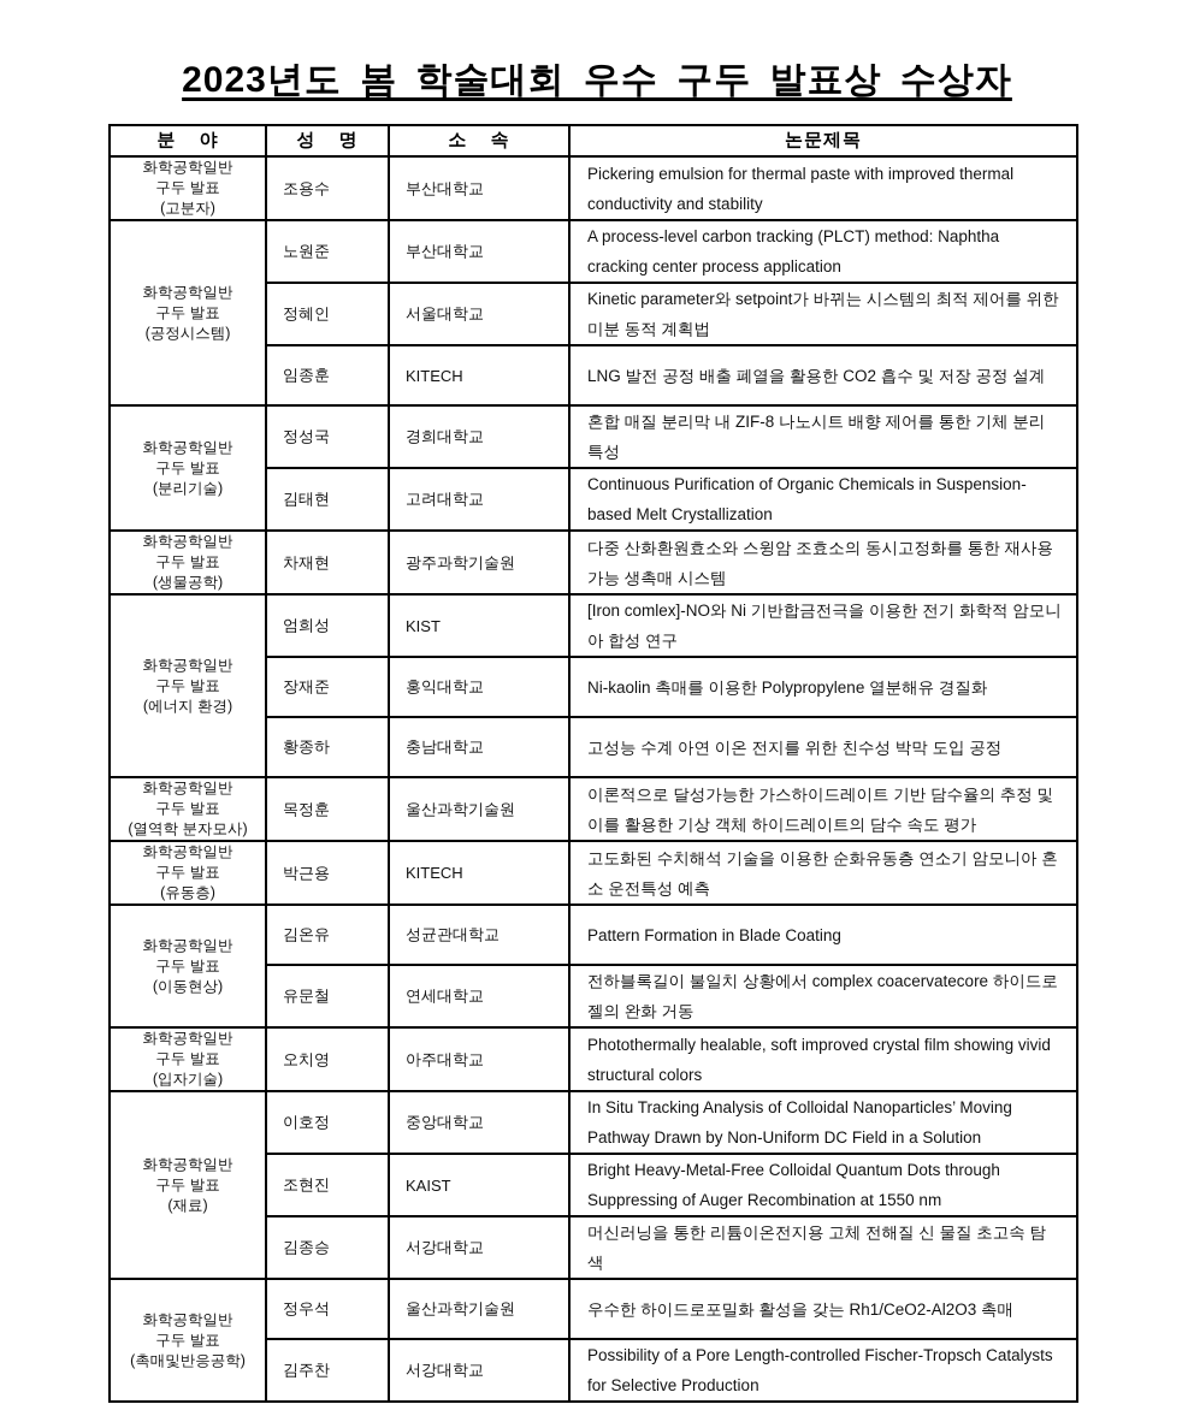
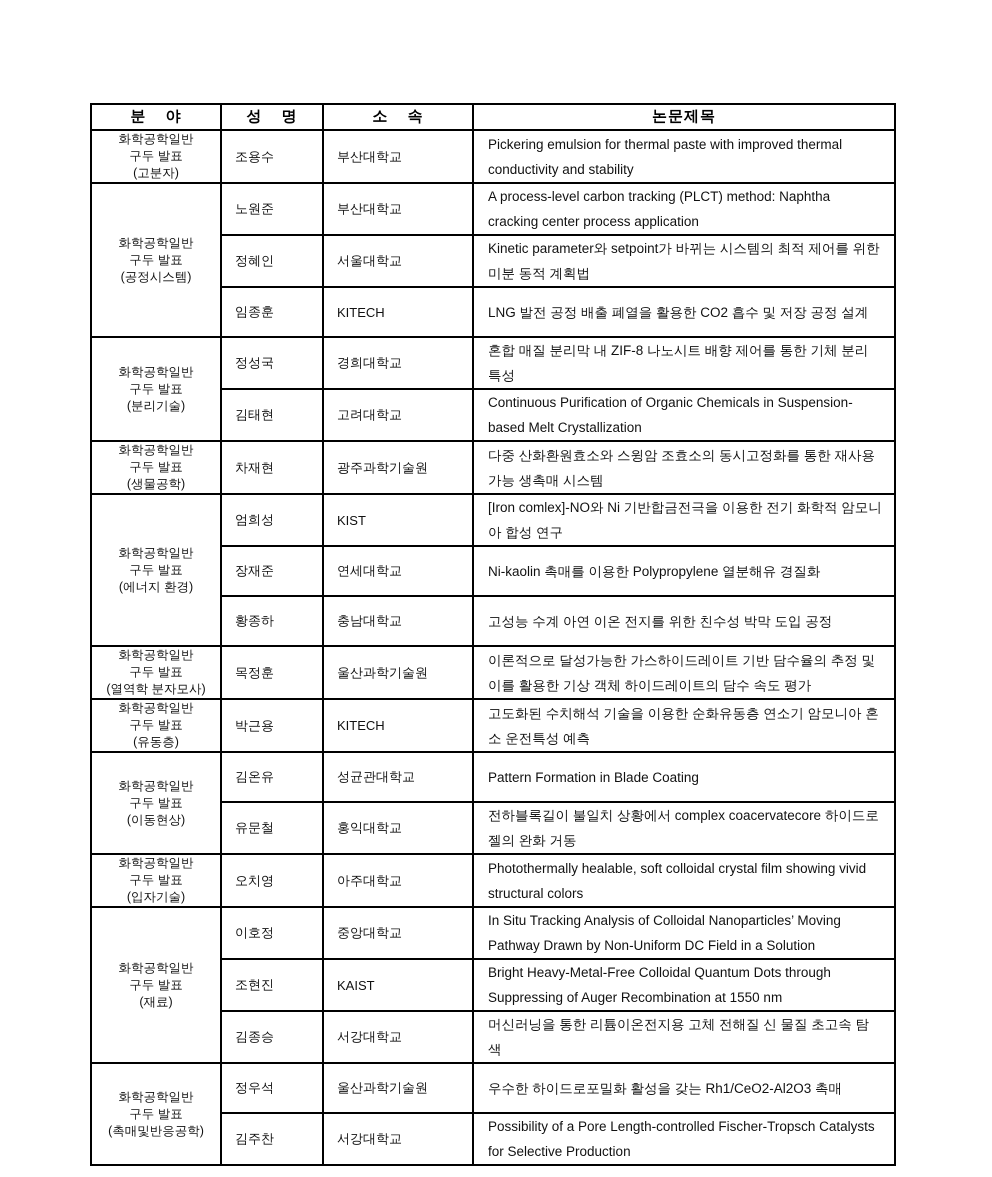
- 2023년도 봄 학술대회 우수 구두 발표상 수상자
  분 야	성 명	소 속	논문제목
  화학공학일반구두 발표(고분자)	조용수	부산대학교	Pickering emulsion for thermal paste with improved thermal conductivity and stability
  화학공학일반구두 발표(공정시스템)	노원준	부산대학교	A process-level carbon tracking (PLCT) method: Naphtha cracking center process application
  정혜인	서울대학교	Kinetic parameter와 setpoint가 바뀌는 시스템의 최적 제어를 위한 미분 동적 계획법
  임종훈	KITECH	LNG 발전 공정 배출 폐열을 활용한 CO2 흡수 및 저장 공정 설계
  화학공학일반구두 발표(분리기술)	정성국	경희대학교	혼합 매질 분리막 내 ZIF-8 나노시트 배향 제어를 통한 기체 분리 특성
  김태현	고려대학교	Continuous Purification of Organic Chemicals in Suspension-based Melt Crystallization
  화학공학일반구두 발표(생물공학)	차재현	광주과학기술원	다중 산화환원효소와 스윙암 조효소의 동시고정화를 통한 재사용 가능 생촉매 시스템
  화학공학일반구두 발표(에너지 환경)	엄희성	KIST	[Iron comlex]-NO와 Ni 기반합금전극을 이용한 전기 화학적 암모니아 합성 연구
- 장재준	홍익대학교	Ni-kaolin 촉매를 이용한 Polypropylene 열분해유 경질화
+ 장재준	연세대학교	Ni-kaolin 촉매를 이용한 Polypropylene 열분해유 경질화
  황종하	충남대학교	고성능 수계 아연 이온 전지를 위한 친수성 박막 도입 공정
  화학공학일반구두 발표(열역학 분자모사)	목정훈	울산과학기술원	이론적으로 달성가능한 가스하이드레이트 기반 담수율의 추정 및 이를 활용한 기상 객체 하이드레이트의 담수 속도 평가
  화학공학일반구두 발표(유동층)	박근용	KITECH	고도화된 수치해석 기술을 이용한 순화유동층 연소기 암모니아 혼소 운전특성 예측
  화학공학일반구두 발표(이동현상)	김온유	성균관대학교	Pattern Formation in Blade Coating
- 유문철	연세대학교	전하블록길이 불일치 상황에서 complex coacervatecore 하이드로젤의 완화 거동
+ 유문철	홍익대학교	전하블록길이 불일치 상황에서 complex coacervatecore 하이드로젤의 완화 거동
- 화학공학일반구두 발표(입자기술)	오치영	아주대학교	Photothermally healable, soft improved crystal film showing vivid structural colors
+ 화학공학일반구두 발표(입자기술)	오치영	아주대학교	Photothermally healable, soft colloidal crystal film showing vivid structural colors
  화학공학일반구두 발표(재료)	이호정	중앙대학교	In Situ Tracking Analysis of Colloidal Nanoparticles’ Moving Pathway Drawn by Non-Uniform DC Field in a Solution
  조현진	KAIST	Bright Heavy-Metal-Free Colloidal Quantum Dots through Suppressing of Auger Recombination at 1550 nm
  김종승	서강대학교	머신러닝을 통한 리튬이온전지용 고체 전해질 신 물질 초고속 탐색
  화학공학일반구두 발표(촉매및반응공학)	정우석	울산과학기술원	우수한 하이드로포밀화 활성을 갖는 Rh1/CeO2-Al2O3 촉매
  김주찬	서강대학교	Possibility of a Pore Length-controlled Fischer-Tropsch Catalysts for Selective Production
